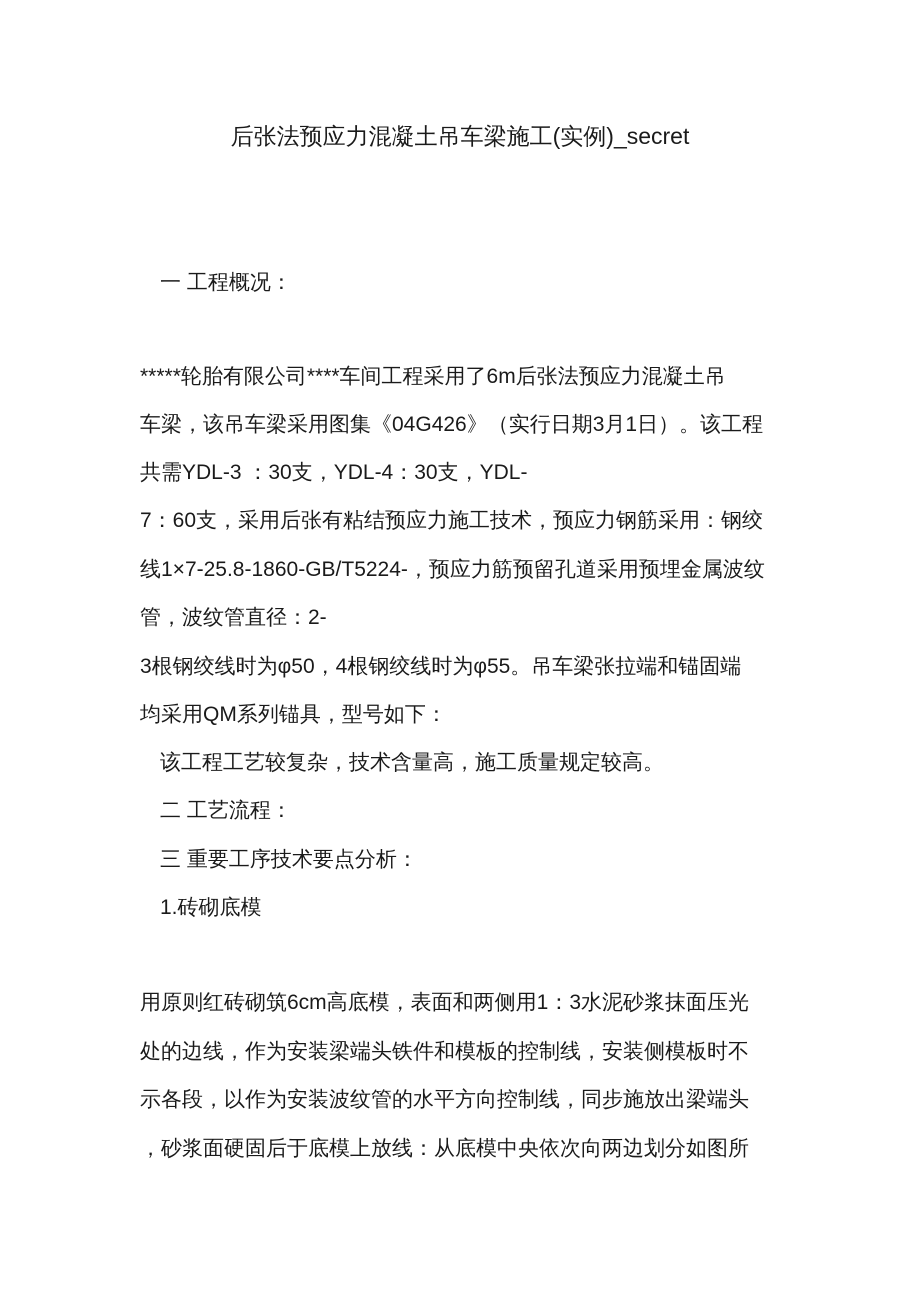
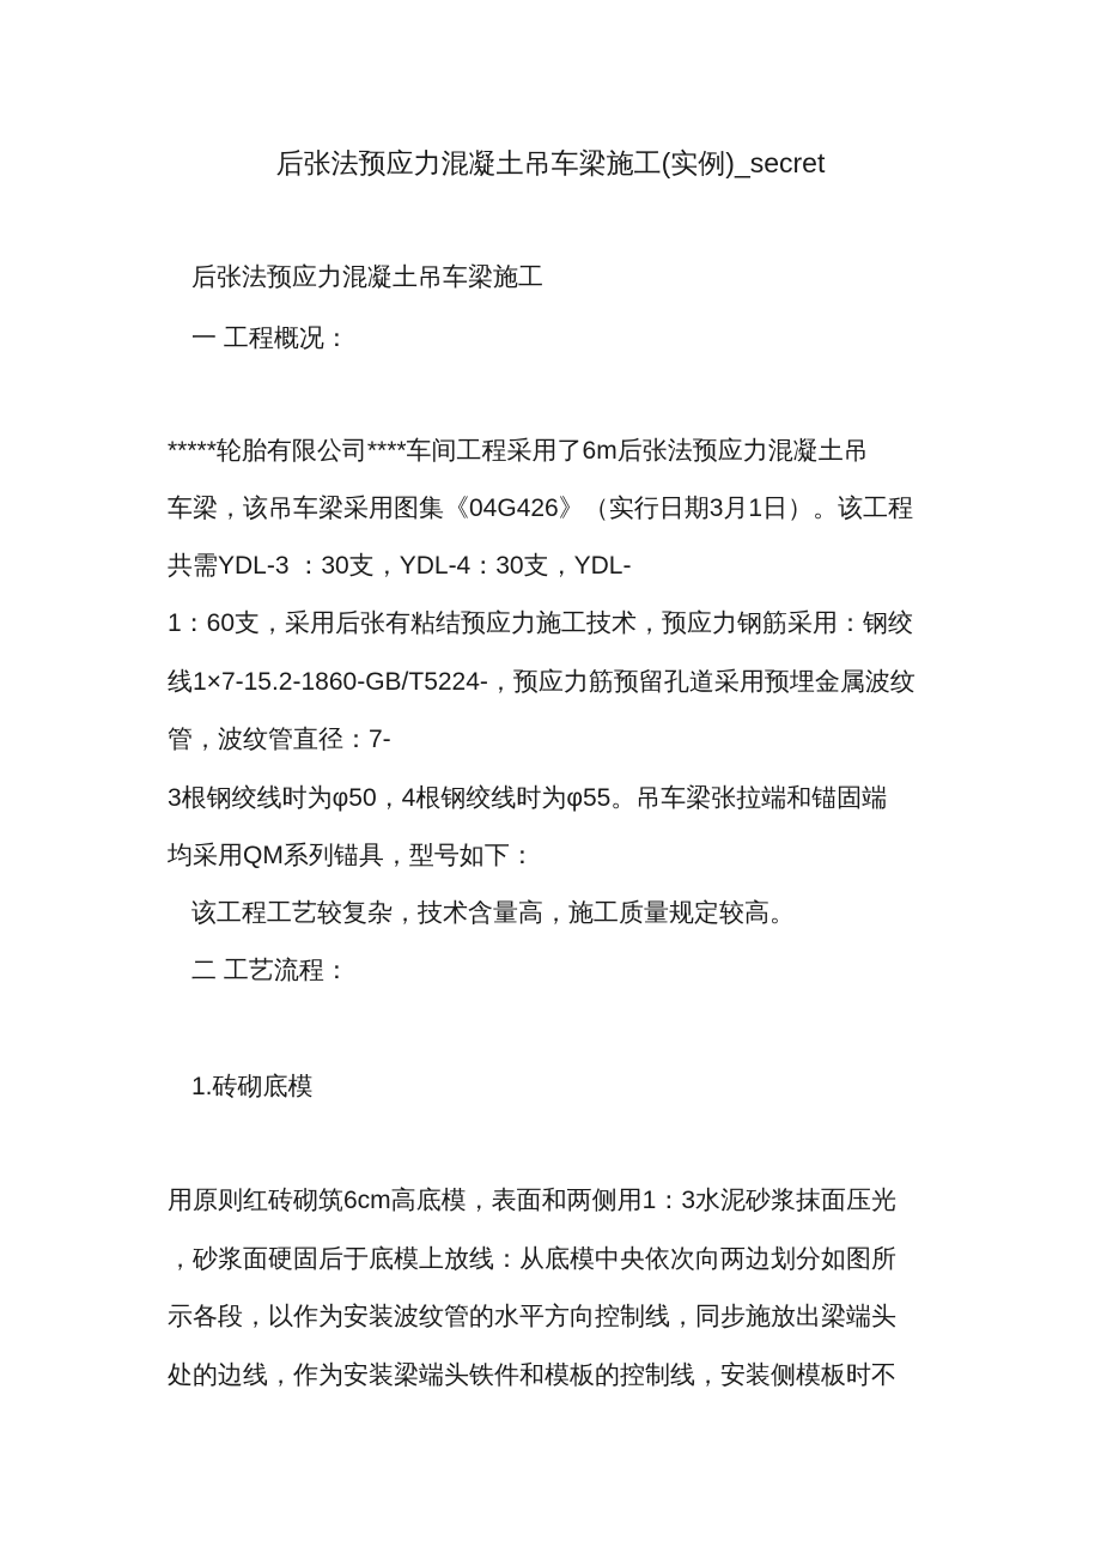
  后张法预应力混凝土吊车梁施工(实例)_secret
+ 后张法预应力混凝土吊车梁施工
  一 工程概况：
  *****轮胎有限公司****车间工程采用了6m后张法预应力混凝土吊
  车梁，该吊车梁采用图集《04G426》（实行日期3月1日）。该工程
  共需YDL-3 ：30支，YDL-4：30支，YDL-
- 7：60支，采用后张有粘结预应力施工技术，预应力钢筋采用：钢绞
+ 1：60支，采用后张有粘结预应力施工技术，预应力钢筋采用：钢绞
- 线1×7-25.8-1860-GB/T5224-，预应力筋预留孔道采用预埋金属波纹
+ 线1×7-15.2-1860-GB/T5224-，预应力筋预留孔道采用预埋金属波纹
- 管，波纹管直径：2-
+ 管，波纹管直径：7-
  3根钢绞线时为φ50，4根钢绞线时为φ55。吊车梁张拉端和锚固端
  均采用QM系列锚具，型号如下：
  该工程工艺较复杂，技术含量高，施工质量规定较高。
  二 工艺流程：
- 三 重要工序技术要点分析：
  1.砖砌底模
  用原则红砖砌筑6cm高底模，表面和两侧用1：3水泥砂浆抹面压光
- 处的边线，作为安装梁端头铁件和模板的控制线，安装侧模板时不
+ ，砂浆面硬固后于底模上放线：从底模中央依次向两边划分如图所
  示各段，以作为安装波纹管的水平方向控制线，同步施放出梁端头
- ，砂浆面硬固后于底模上放线：从底模中央依次向两边划分如图所
+ 处的边线，作为安装梁端头铁件和模板的控制线，安装侧模板时不
